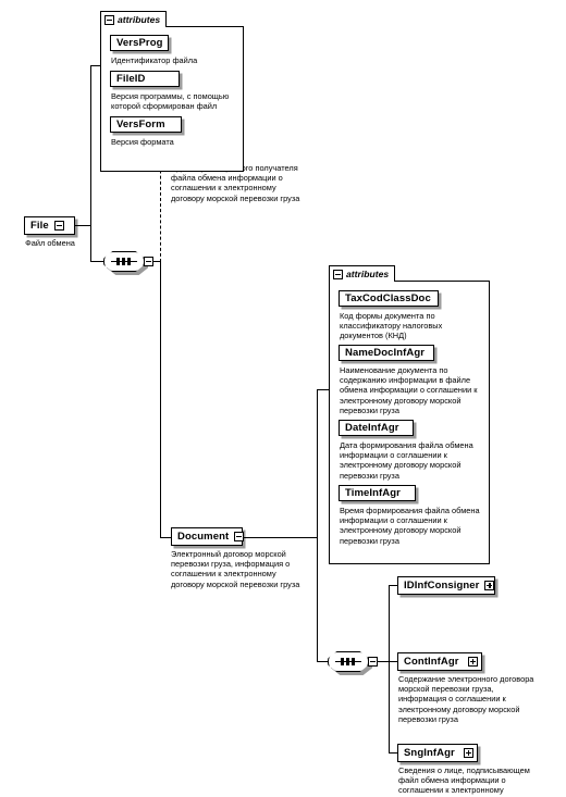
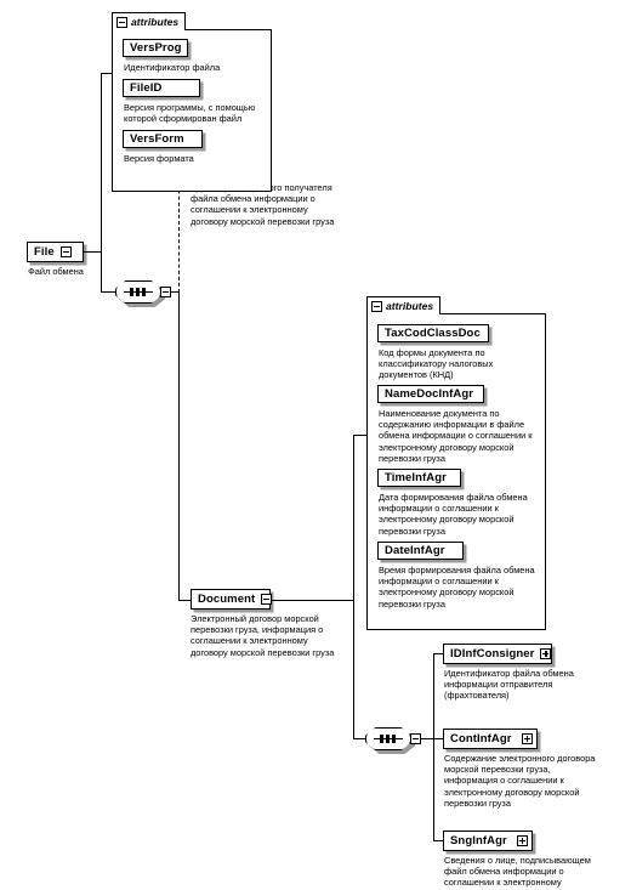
  attributes
  VersProg
  Идентификатор файла
  FileID
  Версия программы, с помощью
  которой сформирован файл
  VersForm
  Версия формата
  File
  Файл обмена
  файла обмена информации о
  соглашении к электронному
  договору морской перевозки груза
  Document
  Электронный договор морской
  перевозки груза, информация о
  соглашении к электронному
  договору морской перевозки груза
  attributes
  TaxCodClassDoc
  Код формы документа по
  классификатору налоговых
  документов (КНД)
  NameDocInfAgr
  Наименование документа по
  содержанию информации в файле
  обмена информации о соглашении к
  электронному договору морской
  перевозки груза
- DateInfAgr
+ TimeInfAgr
  Дата формирования файла обмена
  информации о соглашении к
  электронному договору морской
  перевозки груза
- TimeInfAgr
+ DateInfAgr
  Время формирования файла обмена
  информации о соглашении к
  электронному договору морской
  перевозки груза
  IDInfConsigner
+ Идентификатор файла обмена
+ информации отправителя
+ (фрахтователя)
  ContInfAgr
  Содержание электронного договора
  морской перевозки груза,
  информация о соглашении к
  электронному договору морской
  перевозки груза
  SngInfAgr
  Сведения о лице, подписывающем
  файл обмена информации о
  соглашении к электронному
